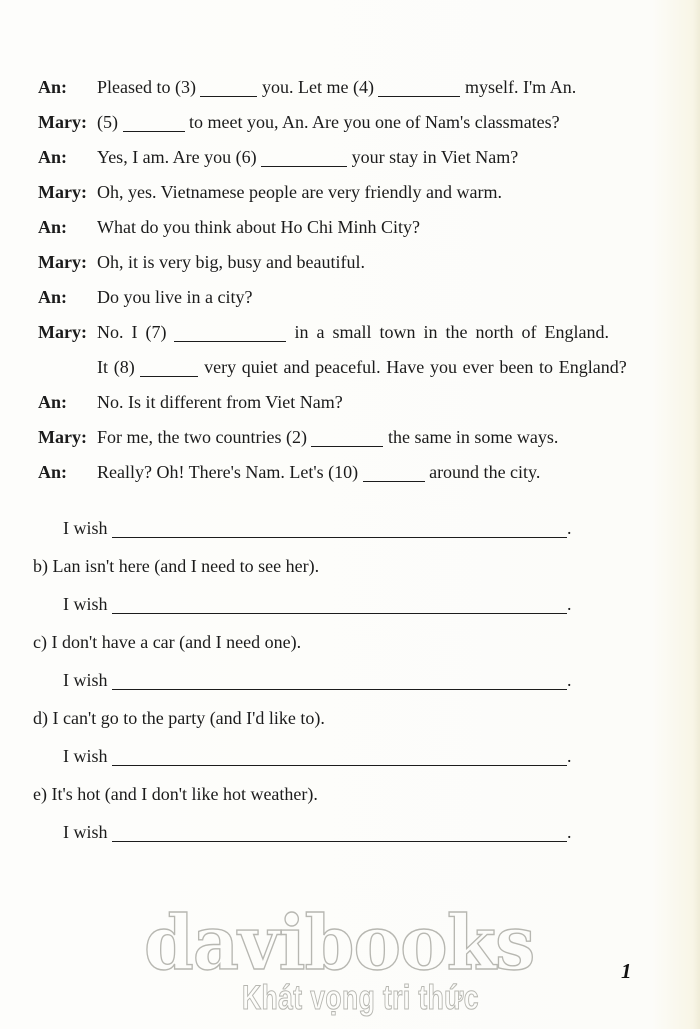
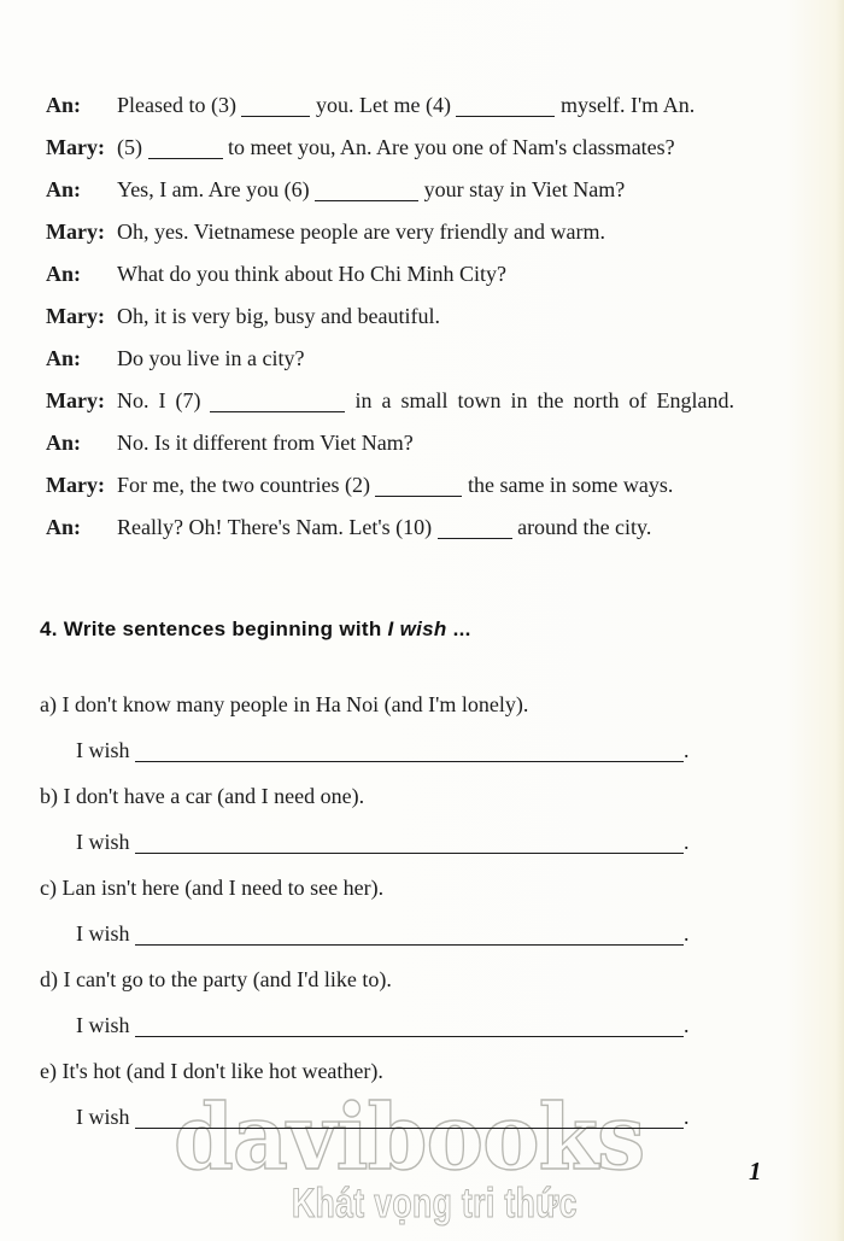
  davibooks
  Khát vọng tri thức
  An:
  Pleased to (3) you. Let me (4) myself. I'm An.
  Mary:
  (5) to meet you, An. Are you one of Nam's classmates?
  An:
  Yes, I am. Are you (6) your stay in Viet Nam?
  Mary:
  Oh, yes. Vietnamese people are very friendly and warm.
  An:
  What do you think about Ho Chi Minh City?
  Mary:
  Oh, it is very big, busy and beautiful.
  An:
  Do you live in a city?
  Mary:
  No. I (7) in a small town in the north of England.
- It (8) very quiet and peaceful. Have you ever been to England?
  An:
  No. Is it different from Viet Nam?
  Mary:
  For me, the two countries (2) the same in some ways.
  An:
  Really? Oh! There's Nam. Let's (10) around the city.
+ 4. Write sentences beginning with I wish ...
+ a) I don't know many people in Ha Noi (and I'm lonely).
  I wish .
- b) Lan isn't here (and I need to see her).
+ b) I don't have a car (and I need one).
  I wish .
- c) I don't have a car (and I need one).
+ c) Lan isn't here (and I need to see her).
  I wish .
  d) I can't go to the party (and I'd like to).
  I wish .
  e) It's hot (and I don't like hot weather).
  I wish .
  1
